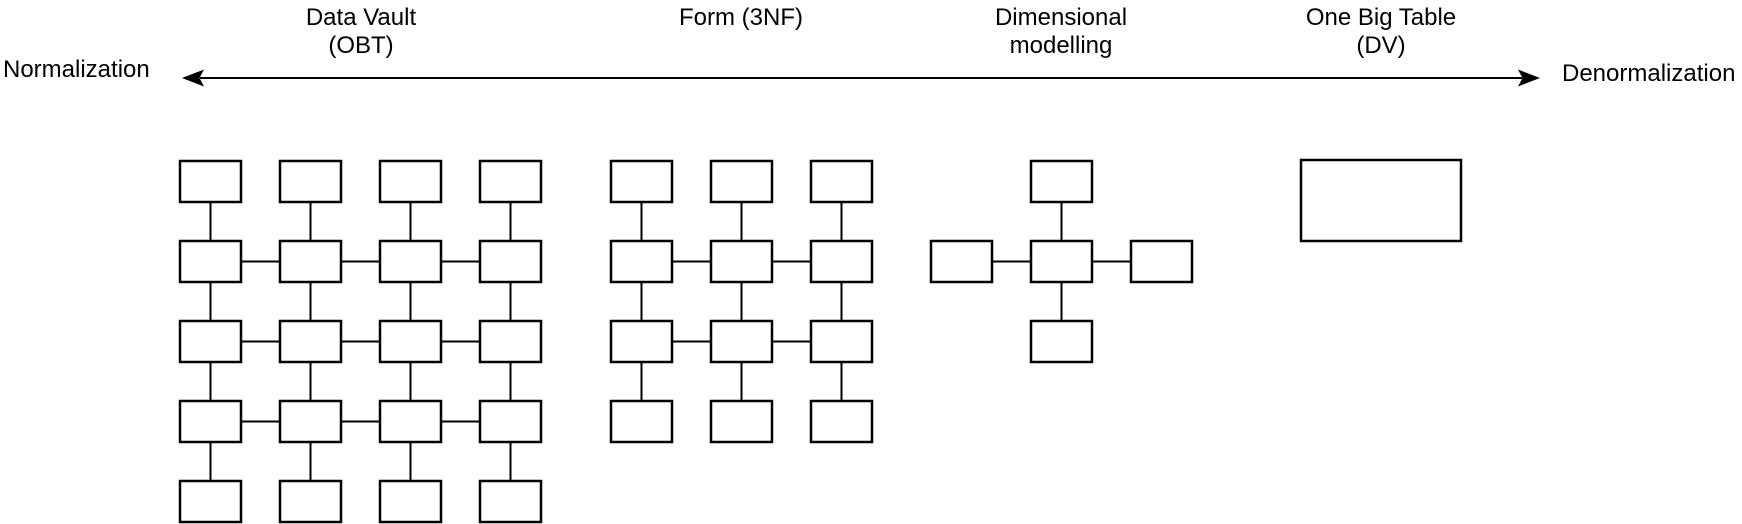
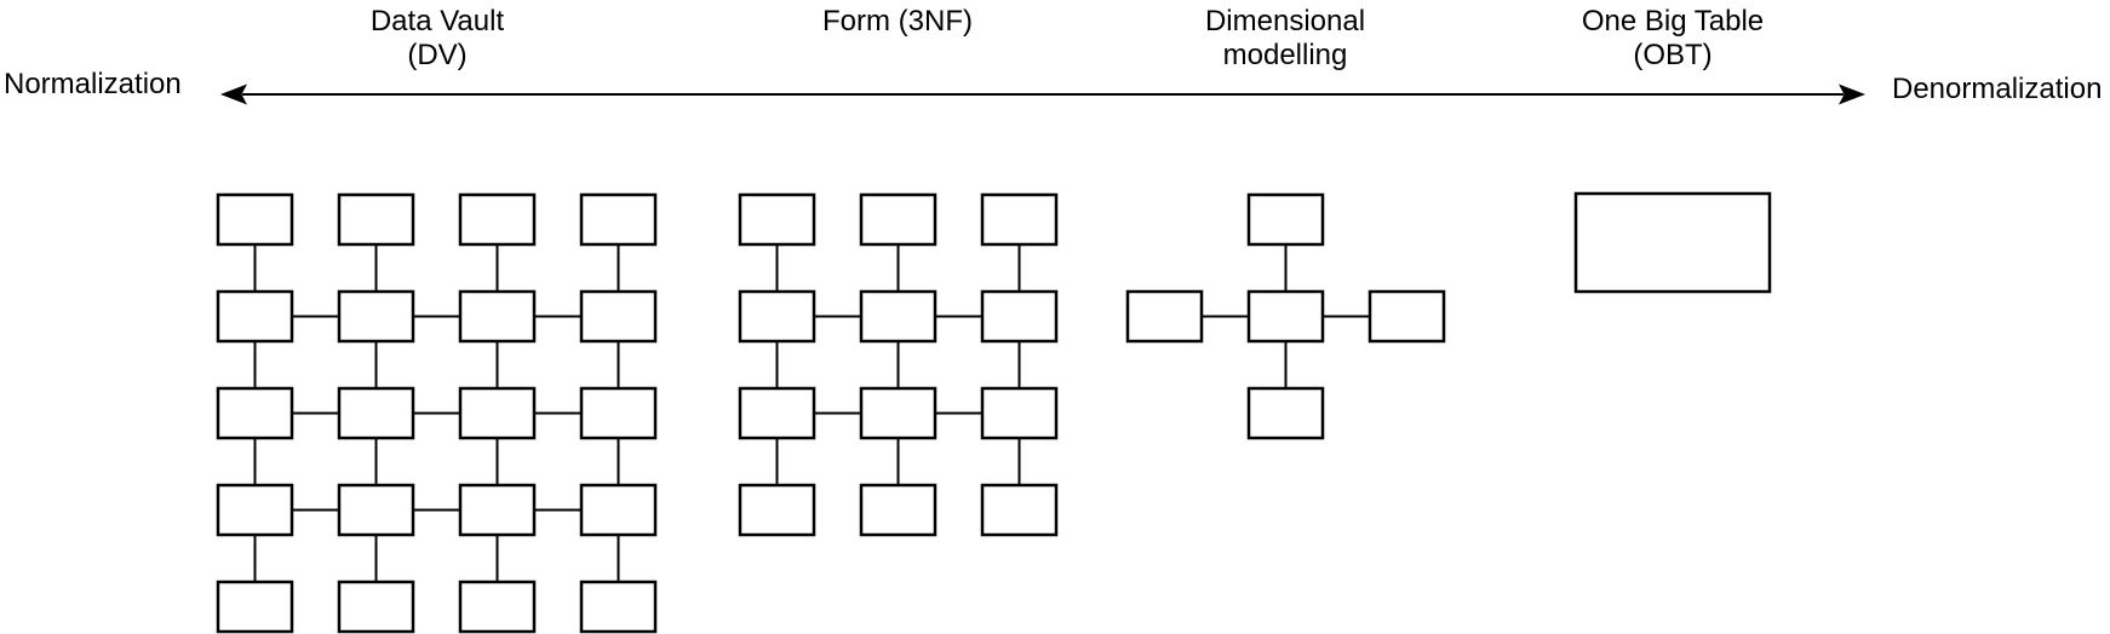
  Normalization
  Denormalization
  Data Vault
- (OBT)
+ (DV)
  Form (3NF)
  Dimensional
  modelling
  One Big Table
- (DV)
+ (OBT)
